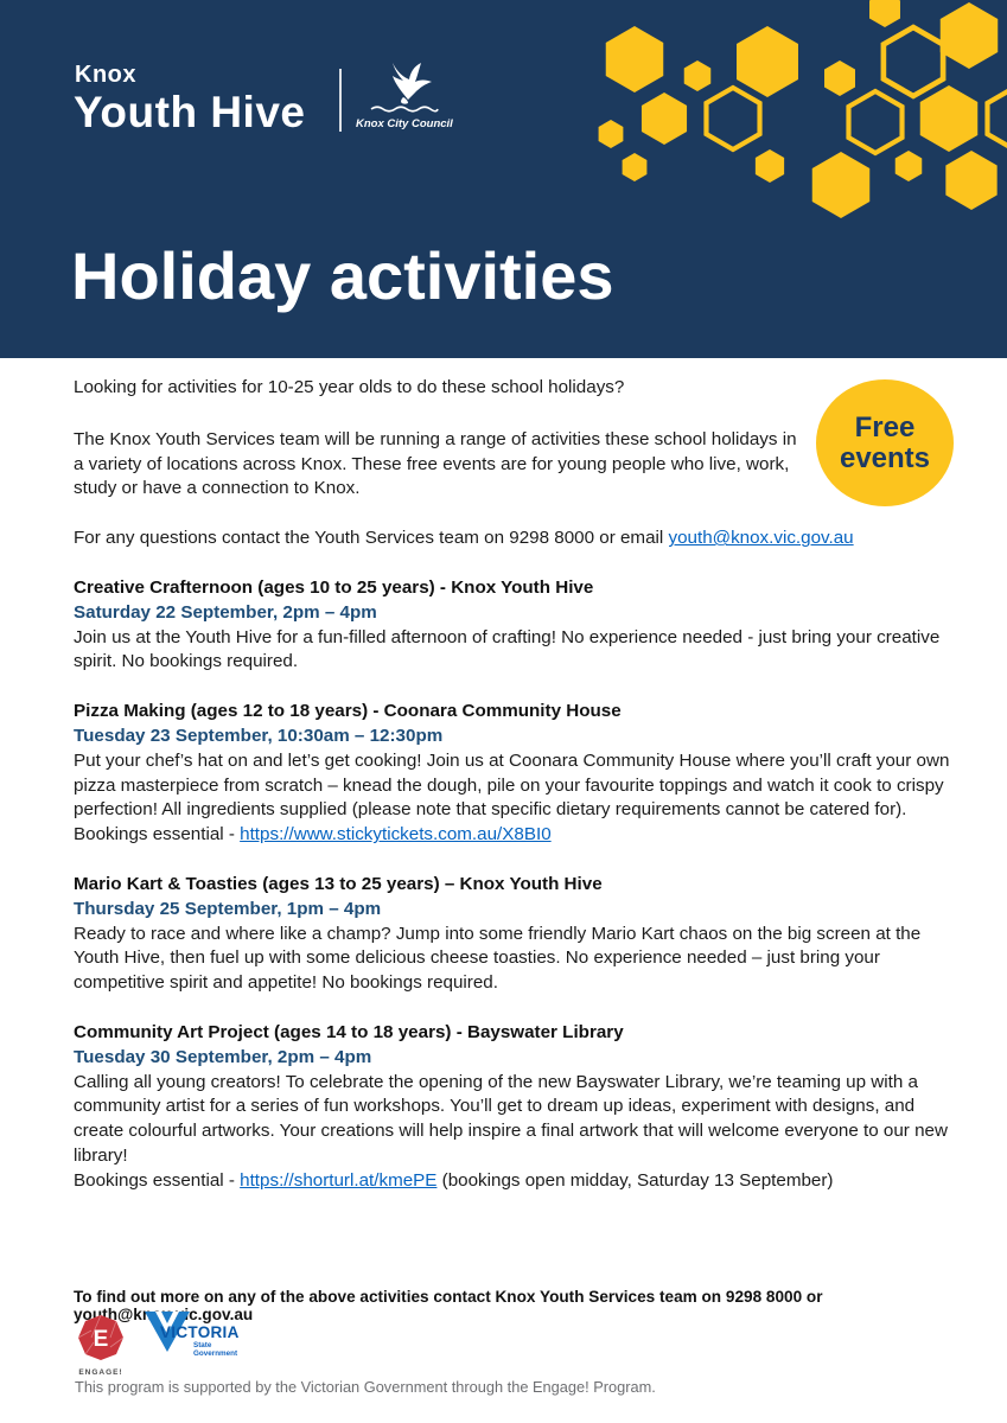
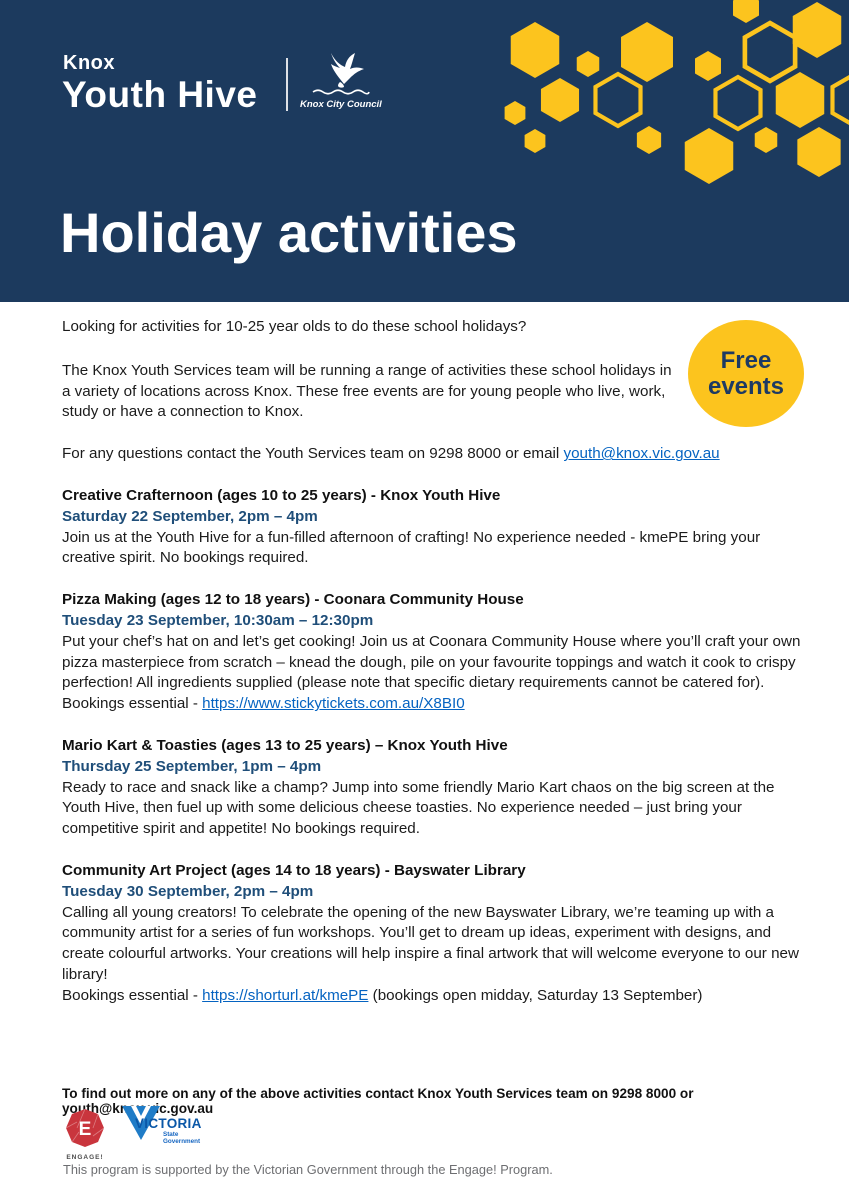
  Knox
  Youth Hive
  Knox City Council
  Holiday activities
  Free
  events
  Looking for activities for 10-25 year olds to do these school holidays?
  The Knox Youth Services team will be running a range of activities these school holidays in a variety of locations across Knox. These free events are for young people who live, work, study or have a connection to Knox.
  For any questions contact the Youth Services team on 9298 8000 or email youth@knox.vic.gov.au
  Creative Crafternoon (ages 10 to 25 years) - Knox Youth Hive
  Saturday 22 September, 2pm – 4pm
- Join us at the Youth Hive for a fun-filled afternoon of crafting! No experience needed - just bring your creative spirit. No bookings required.
+ Join us at the Youth Hive for a fun-filled afternoon of crafting! No experience needed - kmePE bring your creative spirit. No bookings required.
  Pizza Making (ages 12 to 18 years) - Coonara Community House
  Tuesday 23 September, 10:30am – 12:30pm
  Put your chef’s hat on and let’s get cooking! Join us at Coonara Community House where you’ll craft your own pizza masterpiece from scratch – knead the dough, pile on your favourite toppings and watch it cook to crispy perfection! All ingredients supplied (please note that specific dietary requirements cannot be catered for).
  Bookings essential - https://www.stickytickets.com.au/X8BI0
  Mario Kart & Toasties (ages 13 to 25 years) – Knox Youth Hive
  Thursday 25 September, 1pm – 4pm
- Ready to race and where like a champ? Jump into some friendly Mario Kart chaos on the big screen at the Youth Hive, then fuel up with some delicious cheese toasties. No experience needed – just bring your competitive spirit and appetite! No bookings required.
+ Ready to race and snack like a champ? Jump into some friendly Mario Kart chaos on the big screen at the Youth Hive, then fuel up with some delicious cheese toasties. No experience needed – just bring your competitive spirit and appetite! No bookings required.
  Community Art Project (ages 14 to 18 years) - Bayswater Library
  Tuesday 30 September, 2pm – 4pm
  Calling all young creators! To celebrate the opening of the new Bayswater Library, we’re teaming up with a community artist for a series of fun workshops. You’ll get to dream up ideas, experiment with designs, and create colourful artworks. Your creations will help inspire a final artwork that will welcome everyone to our new library!
  Bookings essential - https://shorturl.at/kmePE (bookings open midday, Saturday 13 September)
  To find out more on any of the above activities contact Knox Youth Services team on 9298 8000 or youth@kc.gov.au
  E
  VICTORIA
  This program is supported by the Victorian Government through the Engage! Program.
